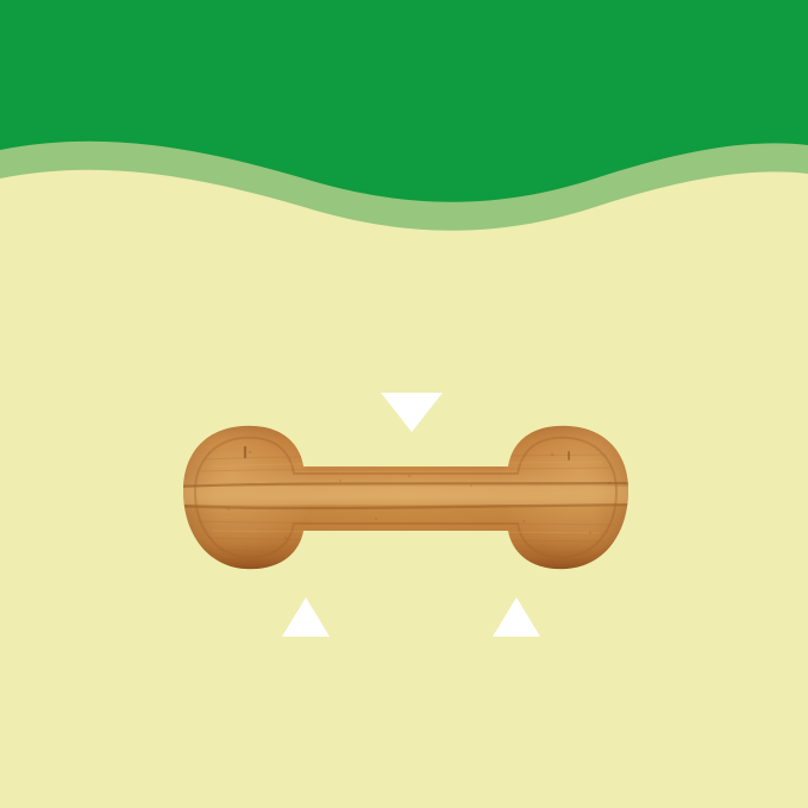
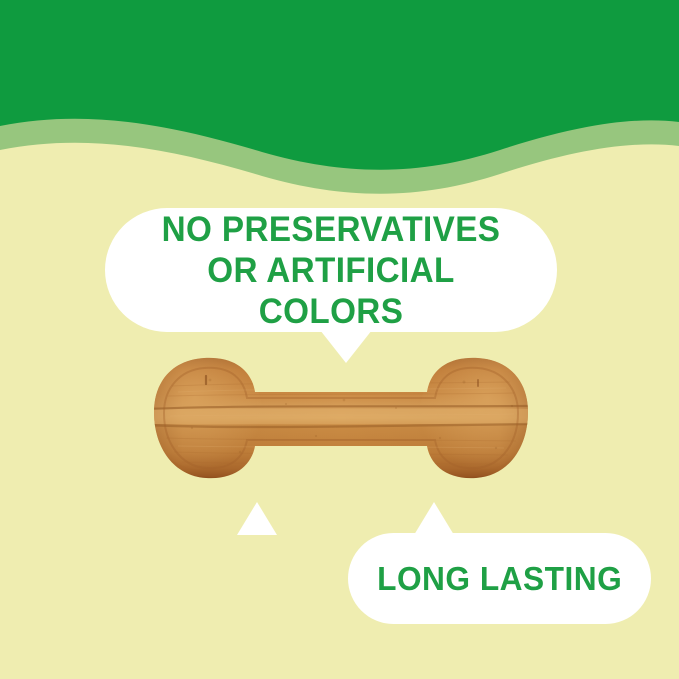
+ NO PRESERVATIVES
+ OR ARTIFICIAL COLORS
+ LONG LASTING
